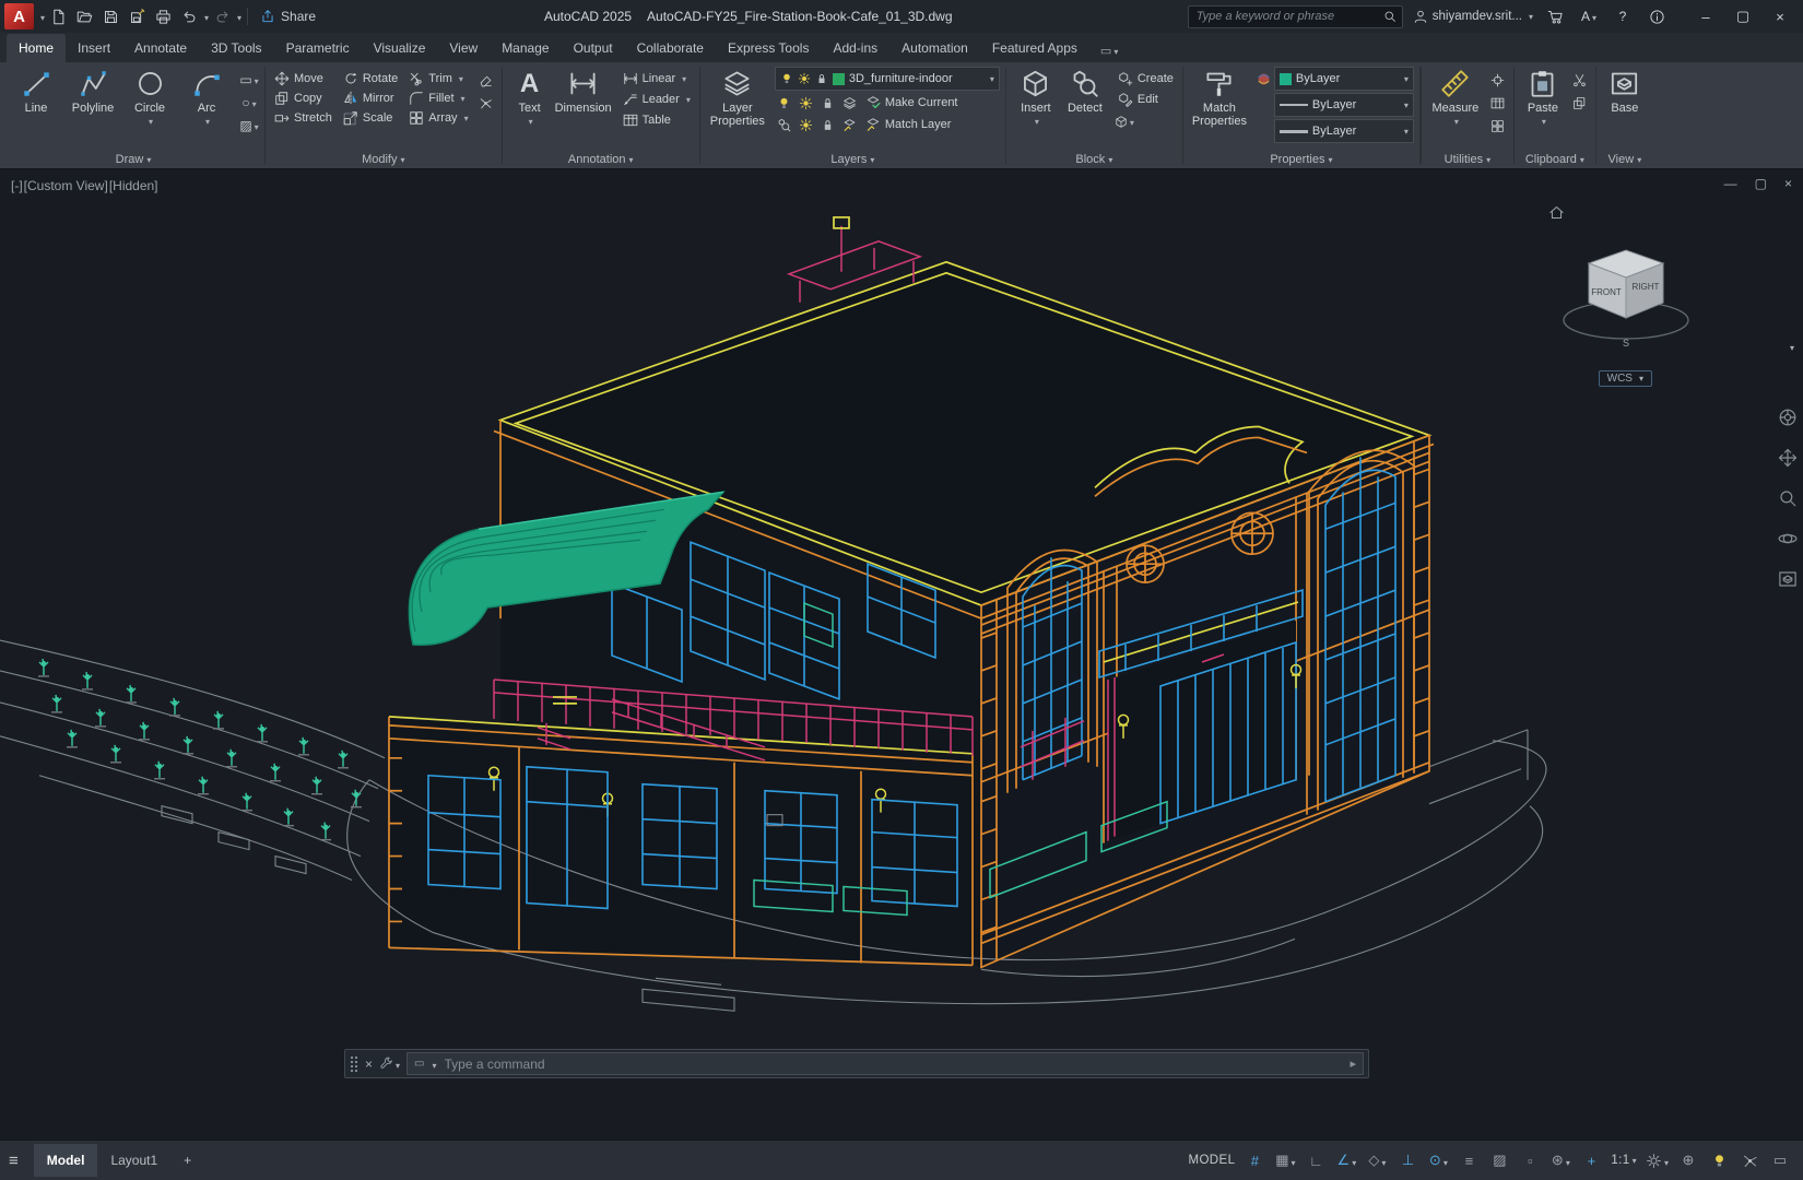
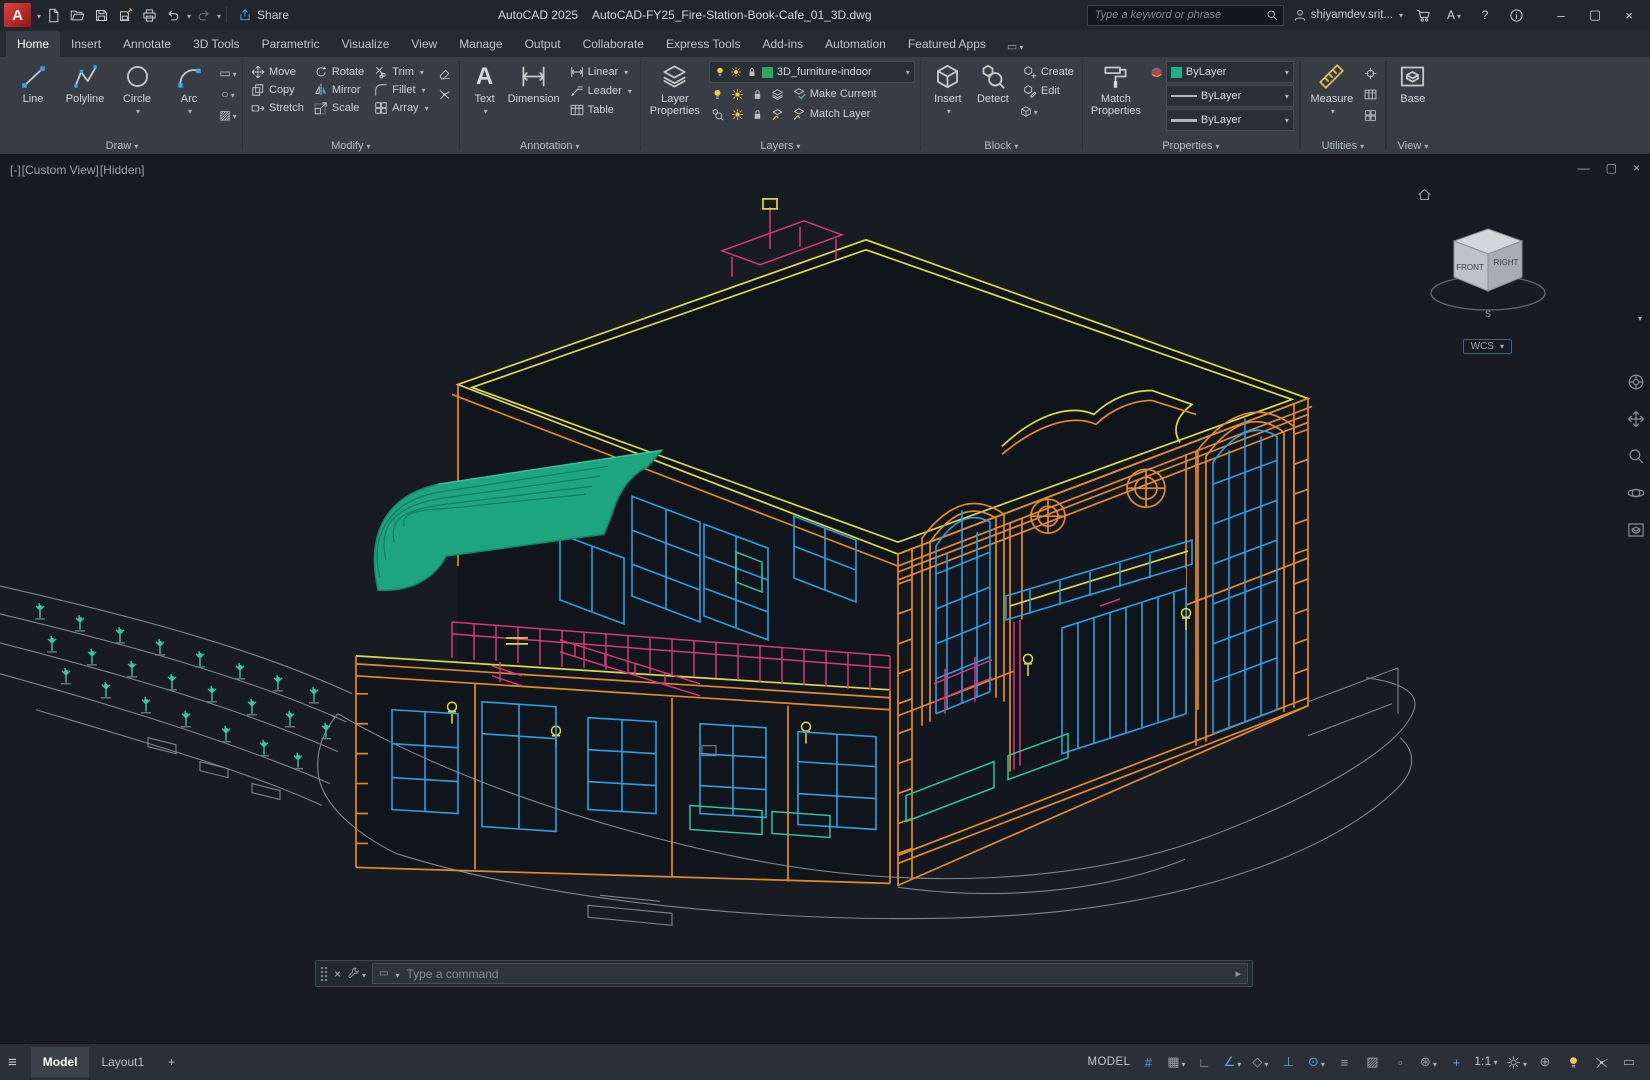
  A
  Share
  AutoCAD 2025 AutoCAD-FY25_Fire-Station-Book-Cafe_01_3D.dwg
  Type a keyword or phrase
  shiyamdev.srit...
  A
  ?
  –
  ▢
  ×
  Home
  Insert
  Annotate
  3D Tools
  Parametric
  Visualize
  View
  Manage
  Output
  Collaborate
  Express Tools
  Add-ins
  Automation
  Featured Apps
  ▭
  Line
  Polyline
  Circle
  Arc
  ▭
  ○
  ▨
  Draw
  Move
  Rotate
  Trim
  Copy
  Mirror
  Fillet
  Stretch
  Scale
  Array
  Modify
  A
  Text
  Dimension
  Linear
  Leader
  Table
  Annotation
  Layer Properties
  3D_furniture-indoor
  Make Current
  Match Layer
  Layers
  Insert
  Detect
  Create
  Edit
  Block
  Match Properties
  ByLayer
  ByLayer
  ByLayer
  Properties
  Measure
  Utilities
- Paste
- Clipboard
  Base
  View
  [-]
  [Custom View]
  [Hidden]
  —
  ▢
  ×
  FRONT
  RIGHT
  S
  WCS
  ×
  ▭
  Type a command
  ▸
  ≡
  Model
  Layout1
  +
  MODEL
  #
  ▦
  ∟
  ∠
  ◇
  ⊥
  ⊙
  ≡
  ▨
  ▫
  ⊛
  +
  1:1
  ⊕
  ▭
